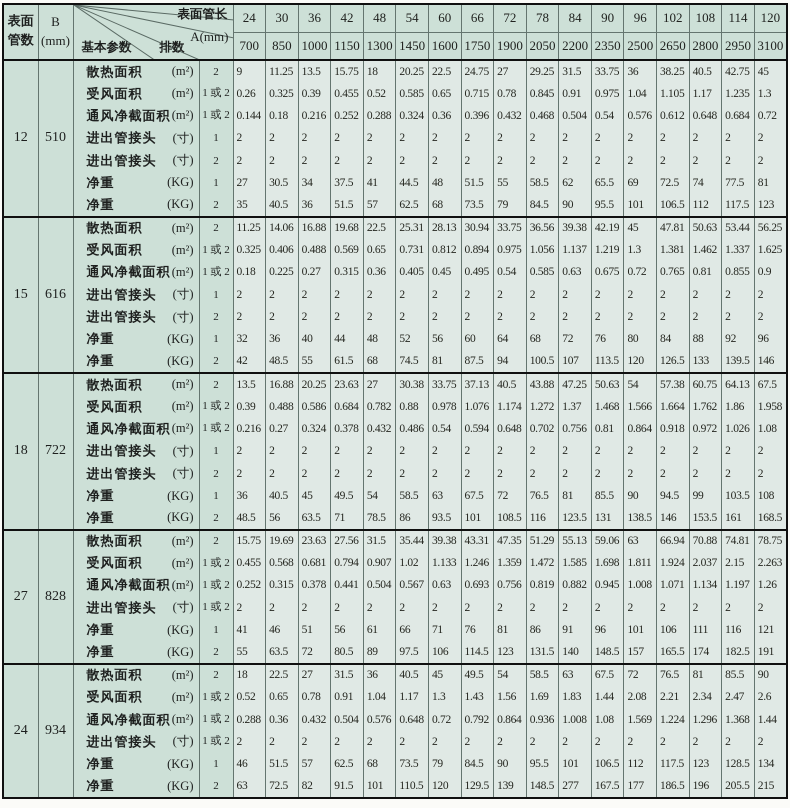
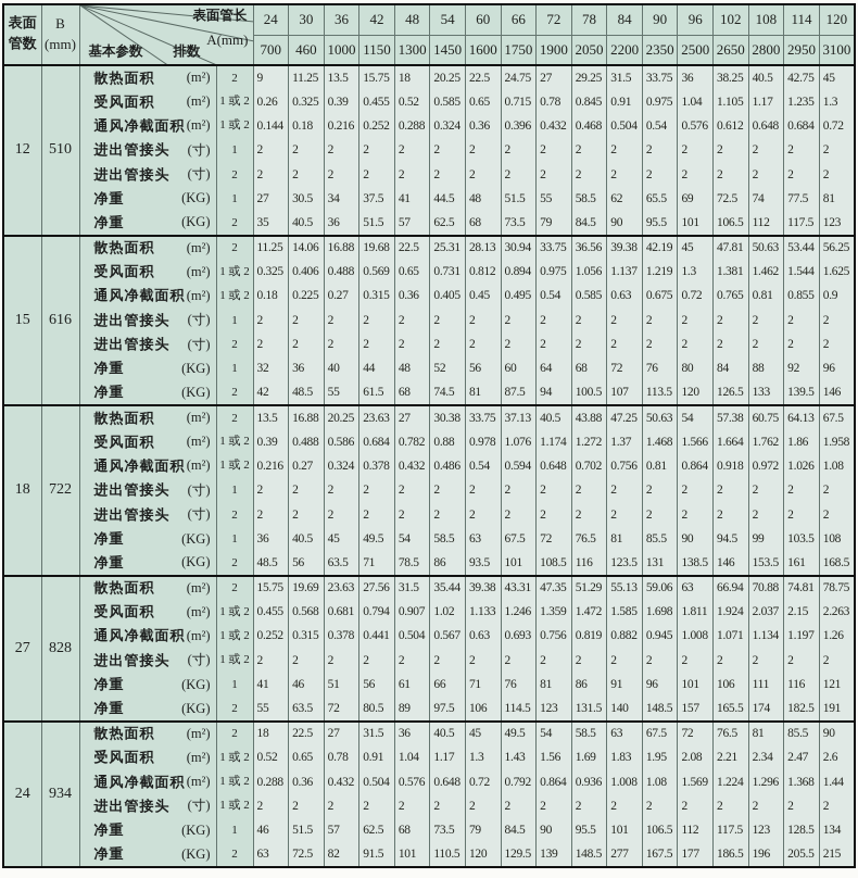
  表面管数	B(mm)	表面管长A(mm)基本参数 排数	24	30	36	42	48	54	60	66	72	78	84	90	96	102	108	114	120
- 700	850	1000	1150	1300	1450	1600	1750	1900	2050	2200	2350	2500	2650	2800	2950	3100
+ 700	460	1000	1150	1300	1450	1600	1750	1900	2050	2200	2350	2500	2650	2800	2950	3100
  12	510	散热面积 (m²)	2	9	11.25	13.5	15.75	18	20.25	22.5	24.75	27	29.25	31.5	33.75	36	38.25	40.5	42.75	45
  受风面积 (m²)	1 或 2	0.26	0.325	0.39	0.455	0.52	0.585	0.65	0.715	0.78	0.845	0.91	0.975	1.04	1.105	1.17	1.235	1.3
  通风净截面积(m²)	1 或 2	0.144	0.18	0.216	0.252	0.288	0.324	0.36	0.396	0.432	0.468	0.504	0.54	0.576	0.612	0.648	0.684	0.72
  进出管接头 (寸)	1	2	2	2	2	2	2	2	2	2	2	2	2	2	2	2	2	2
  进出管接头 (寸)	2	2	2	2	2	2	2	2	2	2	2	2	2	2	2	2	2	2
  净重 (KG)	1	27	30.5	34	37.5	41	44.5	48	51.5	55	58.5	62	65.5	69	72.5	74	77.5	81
  净重 (KG)	2	35	40.5	36	51.5	57	62.5	68	73.5	79	84.5	90	95.5	101	106.5	112	117.5	123
  15	616	散热面积 (m²)	2	11.25	14.06	16.88	19.68	22.5	25.31	28.13	30.94	33.75	36.56	39.38	42.19	45	47.81	50.63	53.44	56.25
- 受风面积 (m²)	1 或 2	0.325	0.406	0.488	0.569	0.65	0.731	0.812	0.894	0.975	1.056	1.137	1.219	1.3	1.381	1.462	1.337	1.625
+ 受风面积 (m²)	1 或 2	0.325	0.406	0.488	0.569	0.65	0.731	0.812	0.894	0.975	1.056	1.137	1.219	1.3	1.381	1.462	1.544	1.625
  通风净截面积(m²)	1 或 2	0.18	0.225	0.27	0.315	0.36	0.405	0.45	0.495	0.54	0.585	0.63	0.675	0.72	0.765	0.81	0.855	0.9
  进出管接头 (寸)	1	2	2	2	2	2	2	2	2	2	2	2	2	2	2	2	2	2
  进出管接头 (寸)	2	2	2	2	2	2	2	2	2	2	2	2	2	2	2	2	2	2
  净重 (KG)	1	32	36	40	44	48	52	56	60	64	68	72	76	80	84	88	92	96
  净重 (KG)	2	42	48.5	55	61.5	68	74.5	81	87.5	94	100.5	107	113.5	120	126.5	133	139.5	146
  18	722	散热面积 (m²)	2	13.5	16.88	20.25	23.63	27	30.38	33.75	37.13	40.5	43.88	47.25	50.63	54	57.38	60.75	64.13	67.5
  受风面积 (m²)	1 或 2	0.39	0.488	0.586	0.684	0.782	0.88	0.978	1.076	1.174	1.272	1.37	1.468	1.566	1.664	1.762	1.86	1.958
  通风净截面积(m²)	1 或 2	0.216	0.27	0.324	0.378	0.432	0.486	0.54	0.594	0.648	0.702	0.756	0.81	0.864	0.918	0.972	1.026	1.08
  进出管接头 (寸)	1	2	2	2	2	2	2	2	2	2	2	2	2	2	2	2	2	2
  进出管接头 (寸)	2	2	2	2	2	2	2	2	2	2	2	2	2	2	2	2	2	2
  净重 (KG)	1	36	40.5	45	49.5	54	58.5	63	67.5	72	76.5	81	85.5	90	94.5	99	103.5	108
  净重 (KG)	2	48.5	56	63.5	71	78.5	86	93.5	101	108.5	116	123.5	131	138.5	146	153.5	161	168.5
  27	828	散热面积 (m²)	2	15.75	19.69	23.63	27.56	31.5	35.44	39.38	43.31	47.35	51.29	55.13	59.06	63	66.94	70.88	74.81	78.75
  受风面积 (m²)	1 或 2	0.455	0.568	0.681	0.794	0.907	1.02	1.133	1.246	1.359	1.472	1.585	1.698	1.811	1.924	2.037	2.15	2.263
  通风净截面积(m²)	1 或 2	0.252	0.315	0.378	0.441	0.504	0.567	0.63	0.693	0.756	0.819	0.882	0.945	1.008	1.071	1.134	1.197	1.26
  进出管接头 (寸)	1 或 2	2	2	2	2	2	2	2	2	2	2	2	2	2	2	2	2	2
  净重 (KG)	1	41	46	51	56	61	66	71	76	81	86	91	96	101	106	111	116	121
  净重 (KG)	2	55	63.5	72	80.5	89	97.5	106	114.5	123	131.5	140	148.5	157	165.5	174	182.5	191
  24	934	散热面积 (m²)	2	18	22.5	27	31.5	36	40.5	45	49.5	54	58.5	63	67.5	72	76.5	81	85.5	90
- 受风面积 (m²)	1 或 2	0.52	0.65	0.78	0.91	1.04	1.17	1.3	1.43	1.56	1.69	1.83	1.44	2.08	2.21	2.34	2.47	2.6
+ 受风面积 (m²)	1 或 2	0.52	0.65	0.78	0.91	1.04	1.17	1.3	1.43	1.56	1.69	1.83	1.95	2.08	2.21	2.34	2.47	2.6
  通风净截面积(m²)	1 或 2	0.288	0.36	0.432	0.504	0.576	0.648	0.72	0.792	0.864	0.936	1.008	1.08	1.569	1.224	1.296	1.368	1.44
  进出管接头 (寸)	1 或 2	2	2	2	2	2	2	2	2	2	2	2	2	2	2	2	2	2
  净重 (KG)	1	46	51.5	57	62.5	68	73.5	79	84.5	90	95.5	101	106.5	112	117.5	123	128.5	134
  净重 (KG)	2	63	72.5	82	91.5	101	110.5	120	129.5	139	148.5	277	167.5	177	186.5	196	205.5	215
